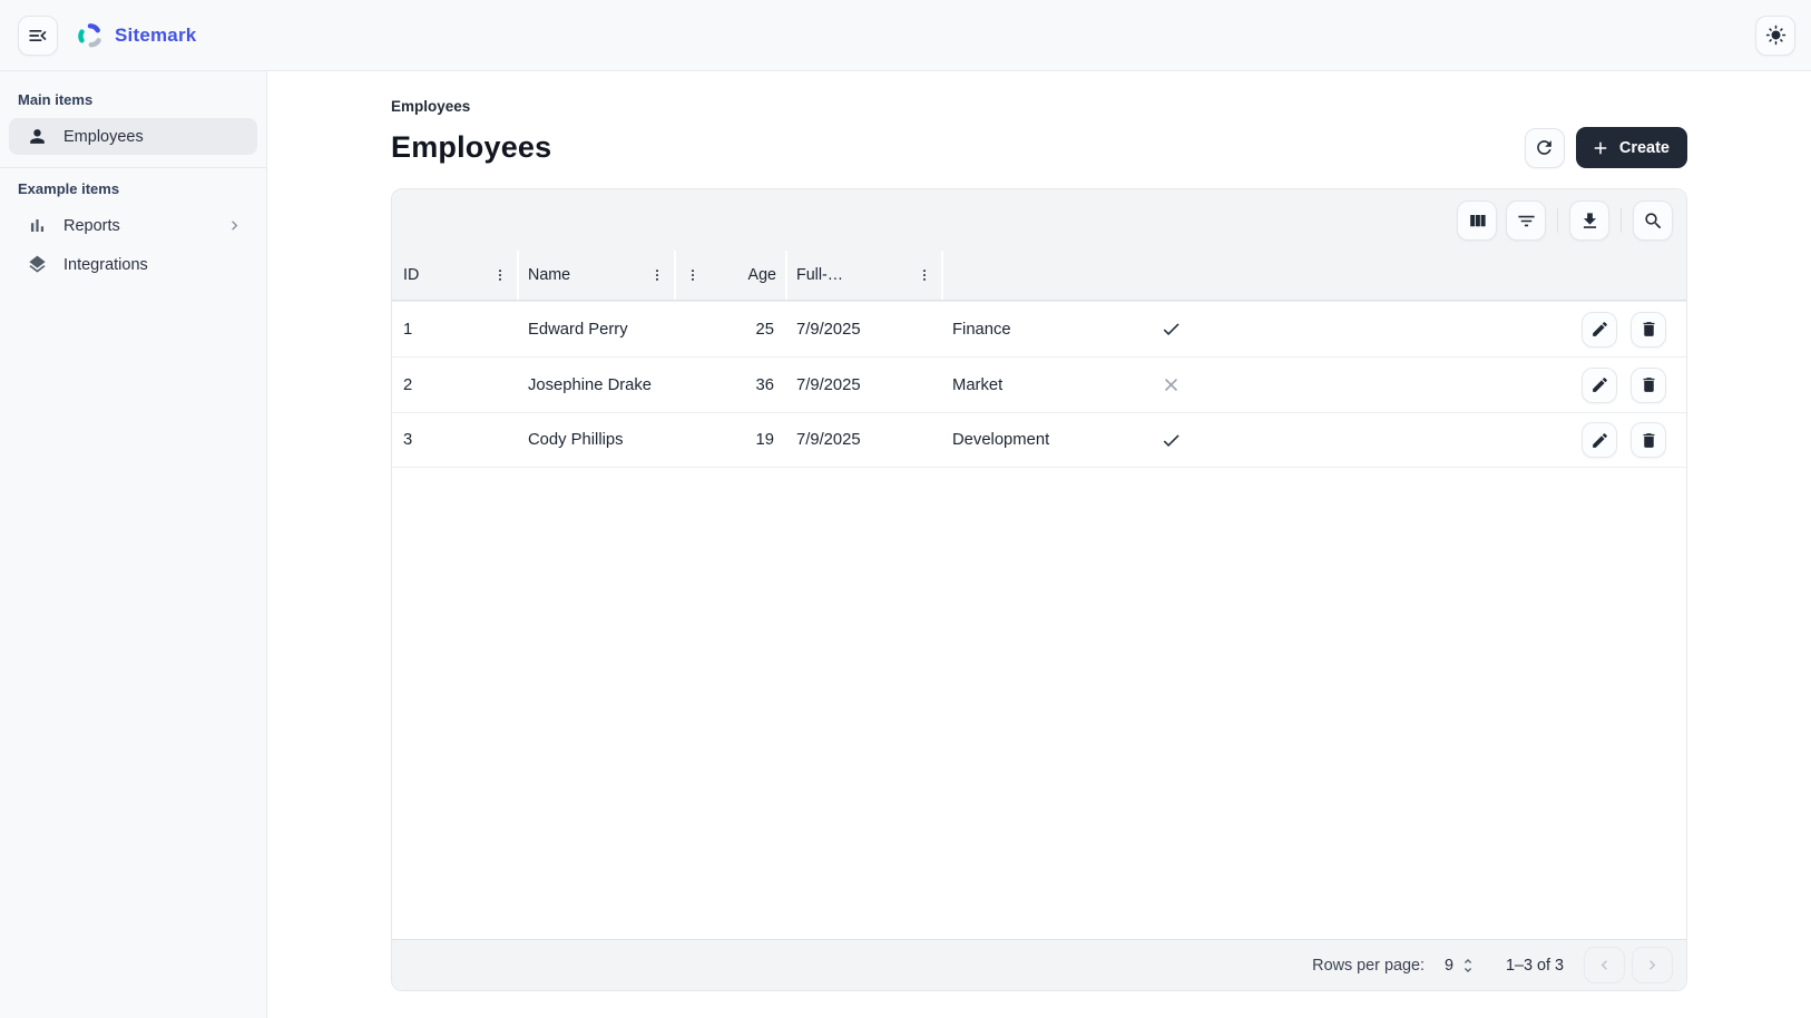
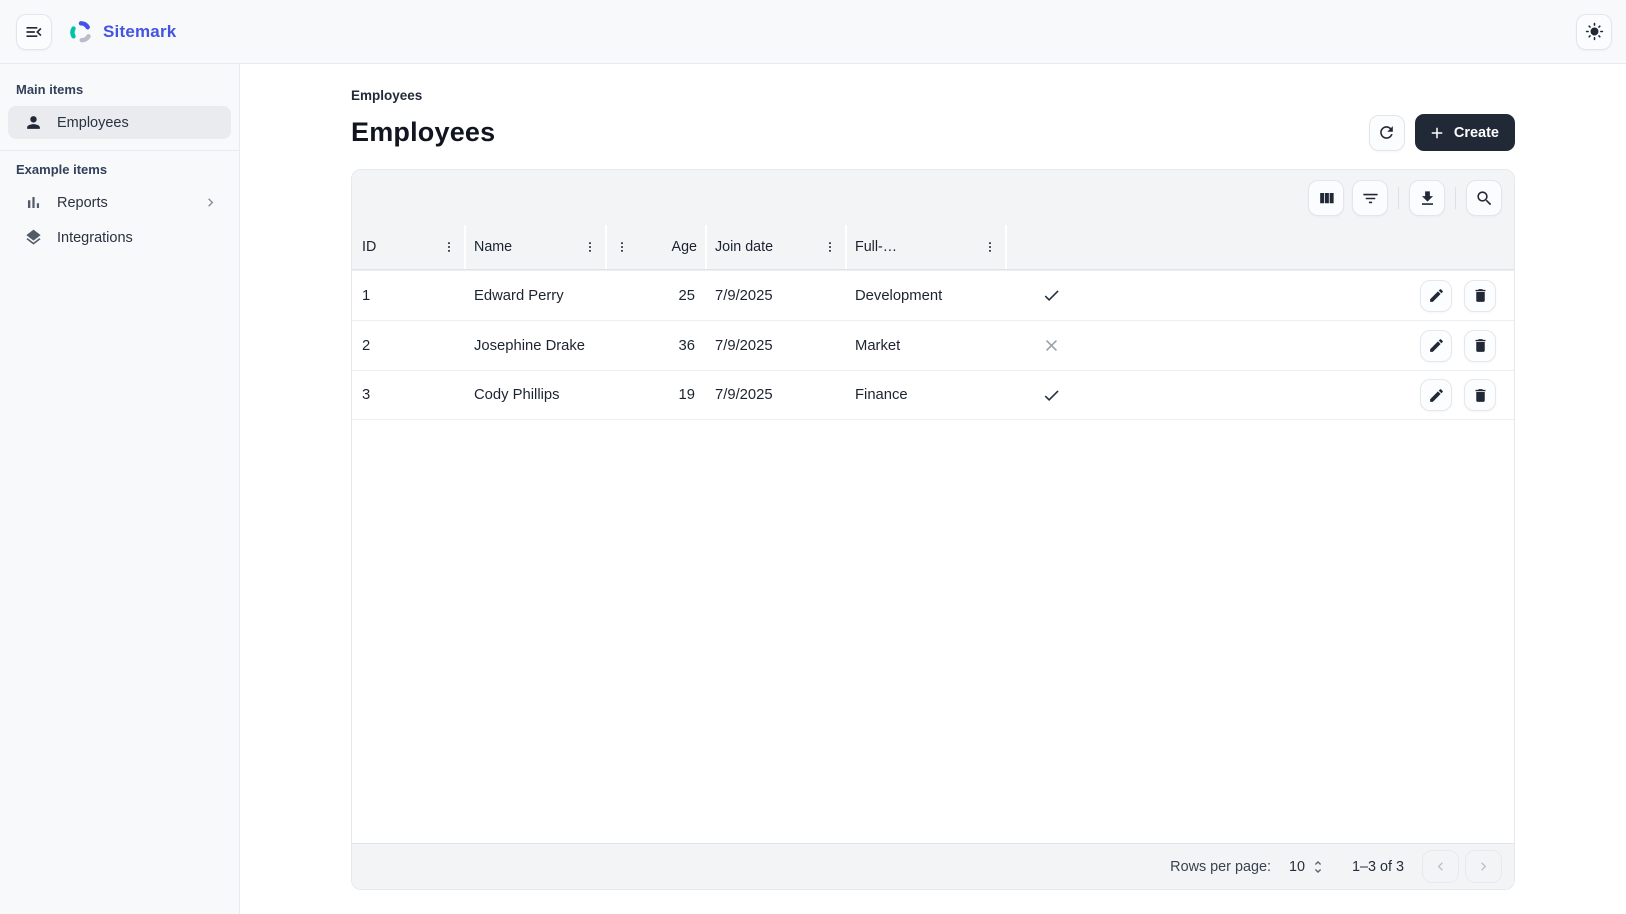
  Sitemark
  Main items
  Employees
  Example items
  Reports
  Integrations
  Employees
  Employees
  Create
  ID
  Name
  Age
+ Join date
  Full-…
  1
  Edward Perry
  25
  7/9/2025
- Finance
+ Development
  2
  Josephine Drake
  36
  7/9/2025
  Market
  3
  Cody Phillips
  19
  7/9/2025
- Development
+ Finance
  Rows per page:
- 9
+ 10
  1–3 of 3
